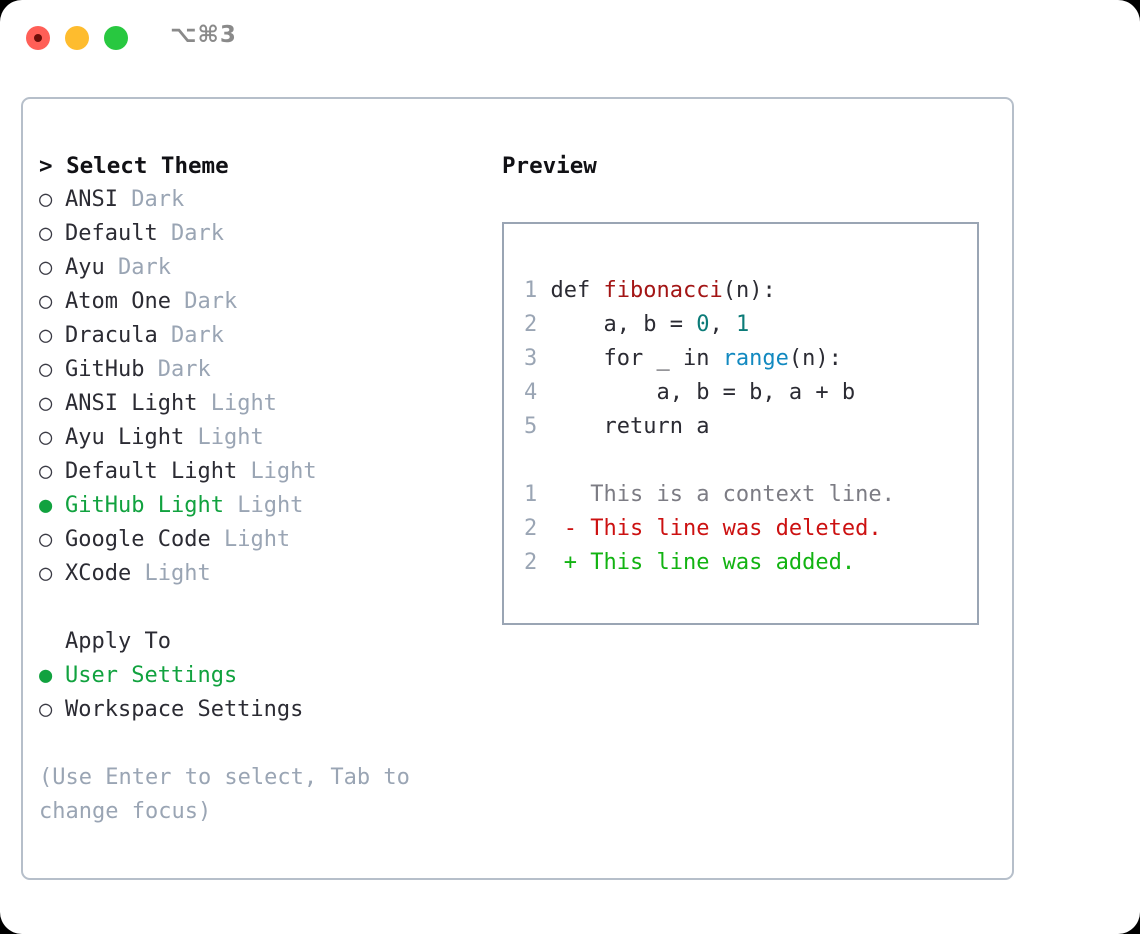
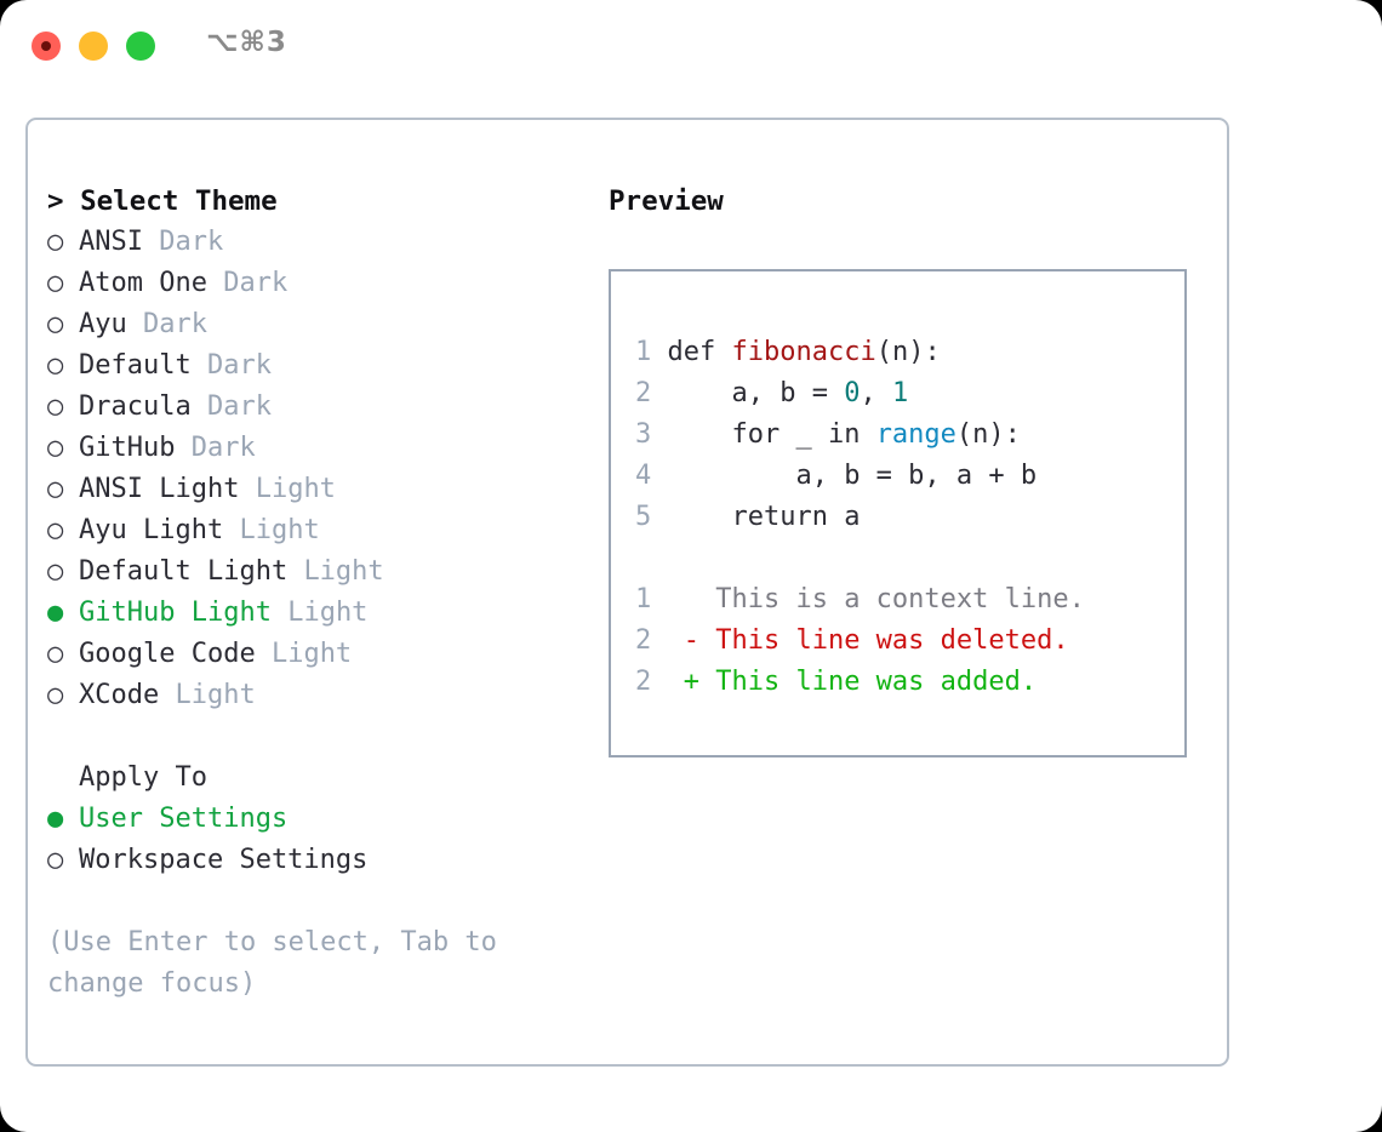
  ⌥⌘3
  > Select Theme
  ○ ANSI Dark
- ○ Default Dark
+ ○ Atom One Dark
  ○ Ayu Dark
- ○ Atom One Dark
+ ○ Default Dark
  ○ Dracula Dark
  ○ GitHub Dark
  ○ ANSI Light Light
  ○ Ayu Light Light
  ○ Default Light Light
  ● GitHub Light Light
  ○ Google Code Light
  ○ XCode Light
  Apply To
  ● User Settings
  ○ Workspace Settings
  (Use Enter to select, Tab to change focus)
  Preview
  1 def fibonacci(n):
  2 a, b = 0, 1
  3 for _ in range(n):
  4 a, b = b, a + b
  5 return a
  1 This is a context line.
  2 - This line was deleted.
  2 + This line was added.
